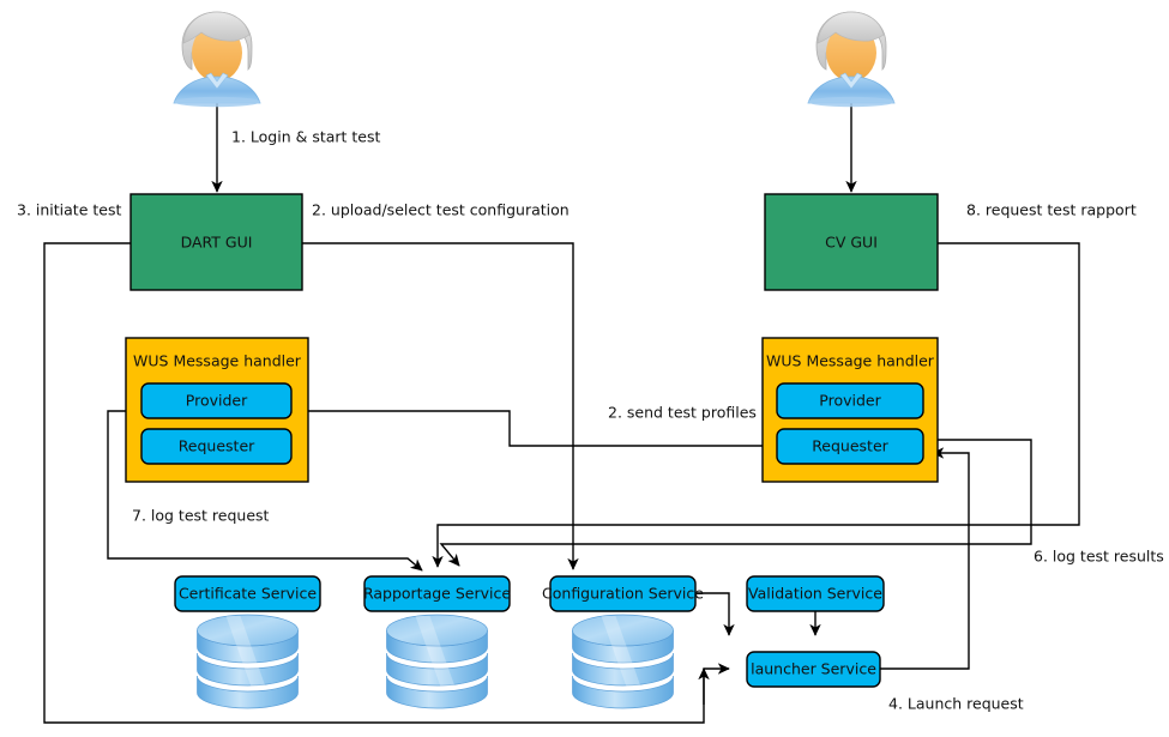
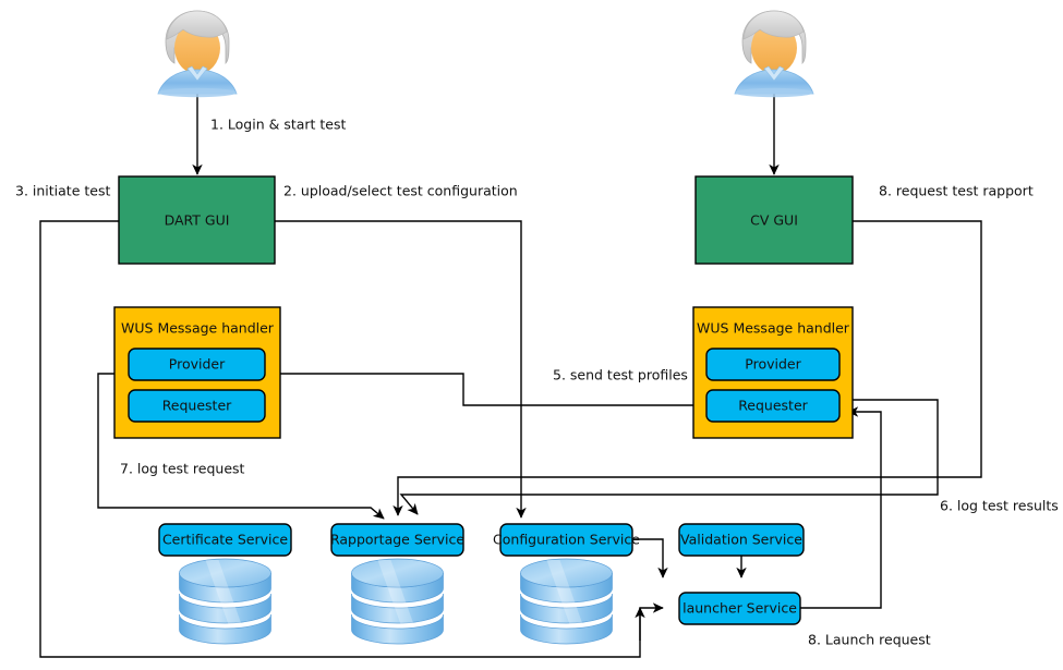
  DART GUI
  CV GUI
  WUS Message handler
  Provider
  Requester
  WUS Message handler
  Provider
  Requester
  Certificate Service
  Rapportage Service
  Configuration Service
  Validation Service
  launcher Service
  1. Login & start test
  2. upload/select test configuration
  3. initiate test
- 4. Launch request
+ 8. Launch request
- 2. send test profiles
+ 5. send test profiles
  6. log test results
  7. log test request
  8. request test rapport
